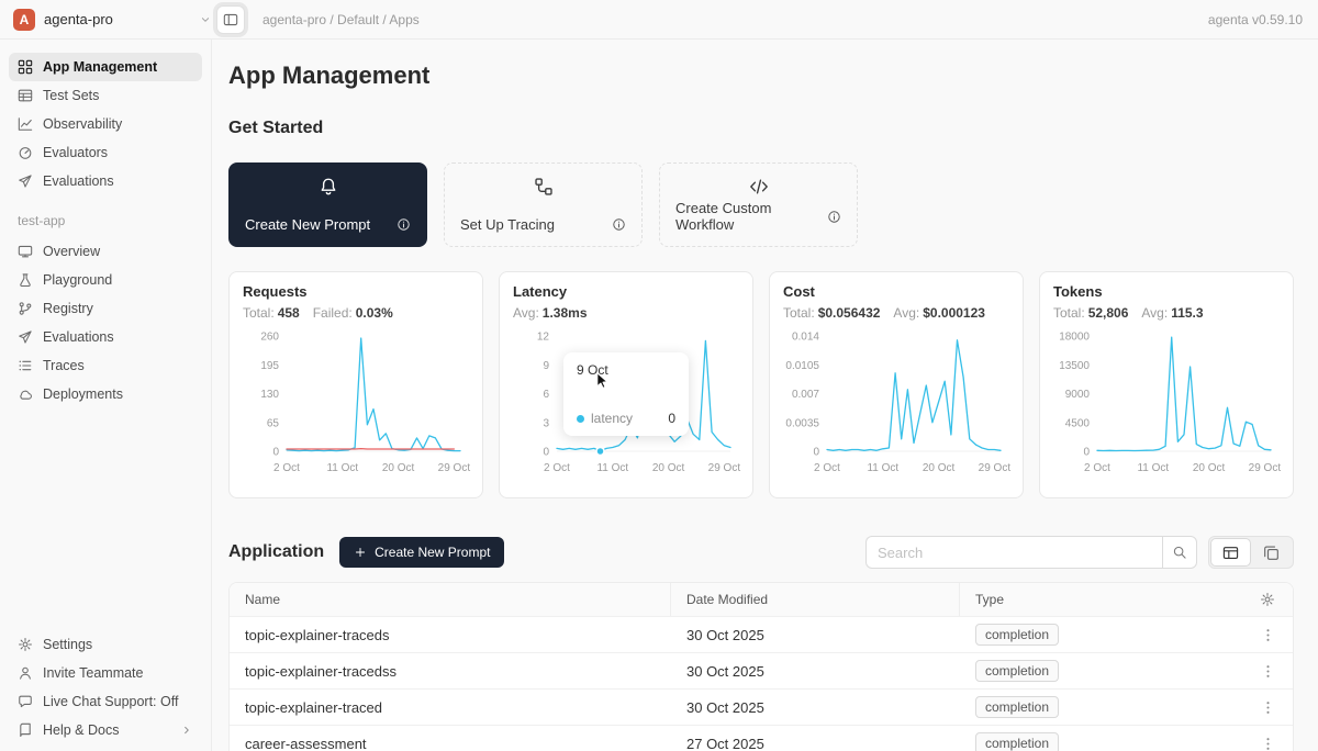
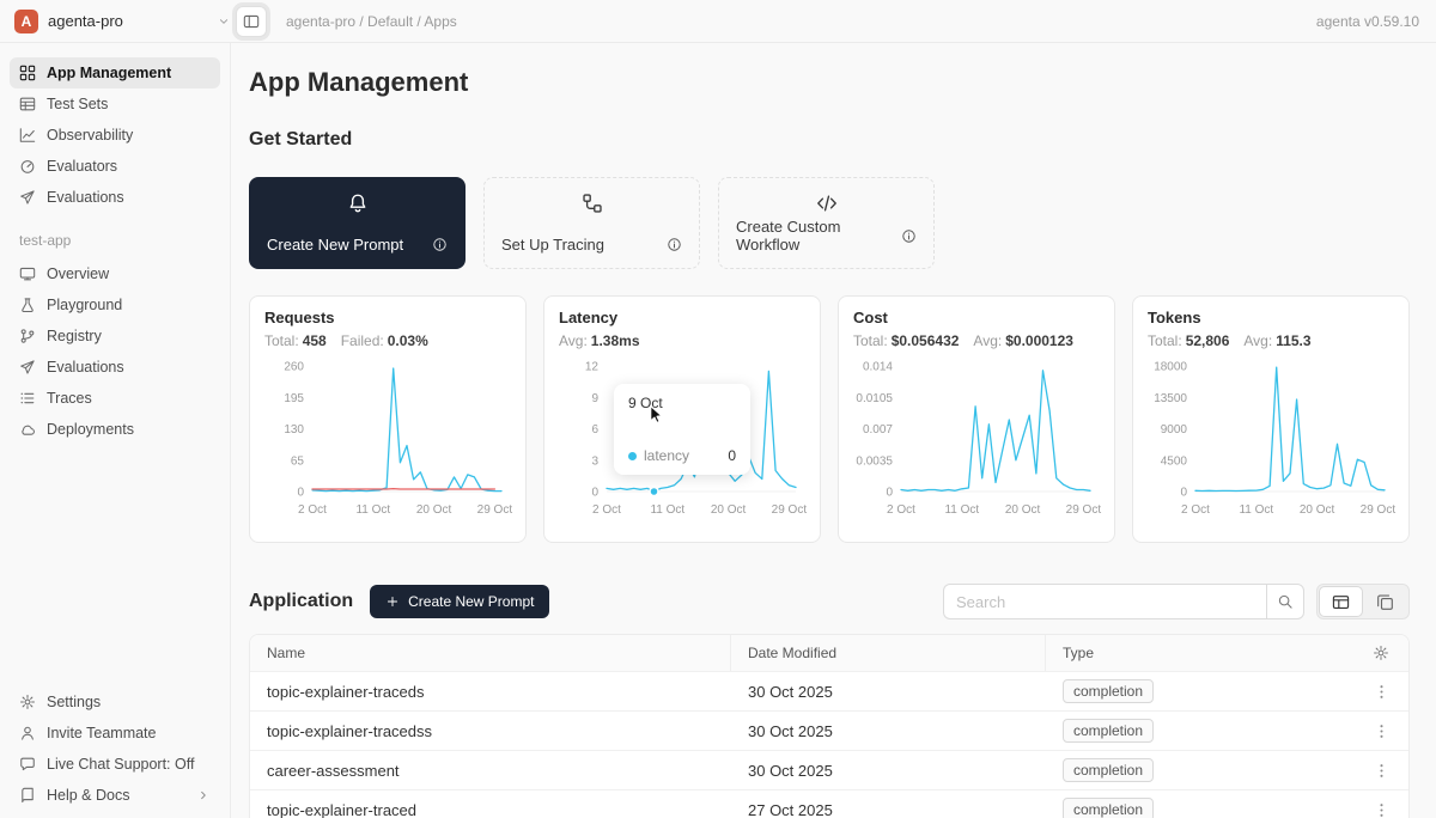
  A
  agenta-pro
  agenta-pro / Default / Apps
  agenta v0.59.10
  App Management
  Test Sets
  Observability
  Evaluators
  Evaluations
  test-app
  Overview
  Playground
  Registry
  Evaluations
  Traces
  Deployments
  Settings
  Invite Teammate
  Live Chat Support: Off
  Help & Docs
  App Management
  Get Started
  Create New Prompt
  Set Up Tracing
  Create Custom Workflow
  Requests
  Total: 458
  Failed: 0.03%
  0
  65
  130
  195
  260
  2 Oct
  11 Oct
  20 Oct
  29 Oct
  Latency
  Avg: 1.38ms
  0
  3
  6
  9
  12
  2 Oct
  11 Oct
  20 Oct
  29 Oct
  9 Oct
  latency
  0
  Cost
  Total: $0.056432
  Avg: $0.000123
  0
  0.0035
  0.007
  0.0105
  0.014
  2 Oct
  11 Oct
  20 Oct
  29 Oct
  Tokens
  Total: 52,806
  Avg: 115.3
  0
  4500
  9000
  13500
  18000
  2 Oct
  11 Oct
  20 Oct
  29 Oct
  Application
  Create New Prompt
  Search
  Name
  Date Modified
  Type
  topic-explainer-traceds
  30 Oct 2025
  completion
  topic-explainer-tracedss
  30 Oct 2025
  completion
- topic-explainer-traced
+ career-assessment
  30 Oct 2025
  completion
- career-assessment
+ topic-explainer-traced
  27 Oct 2025
  completion
